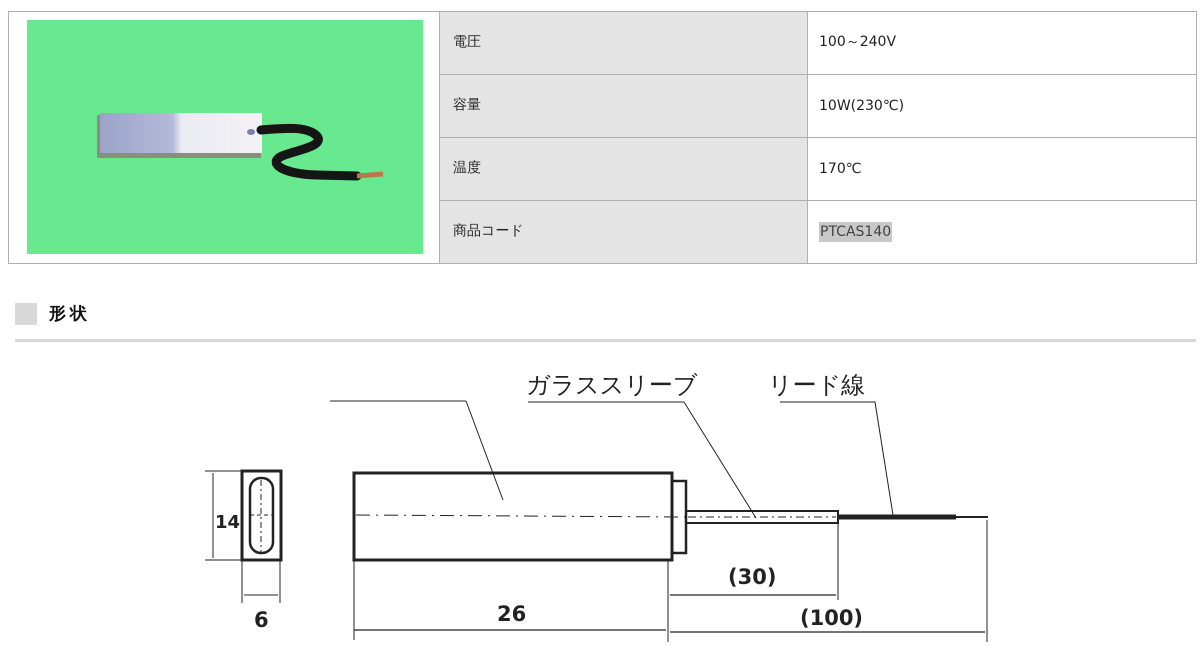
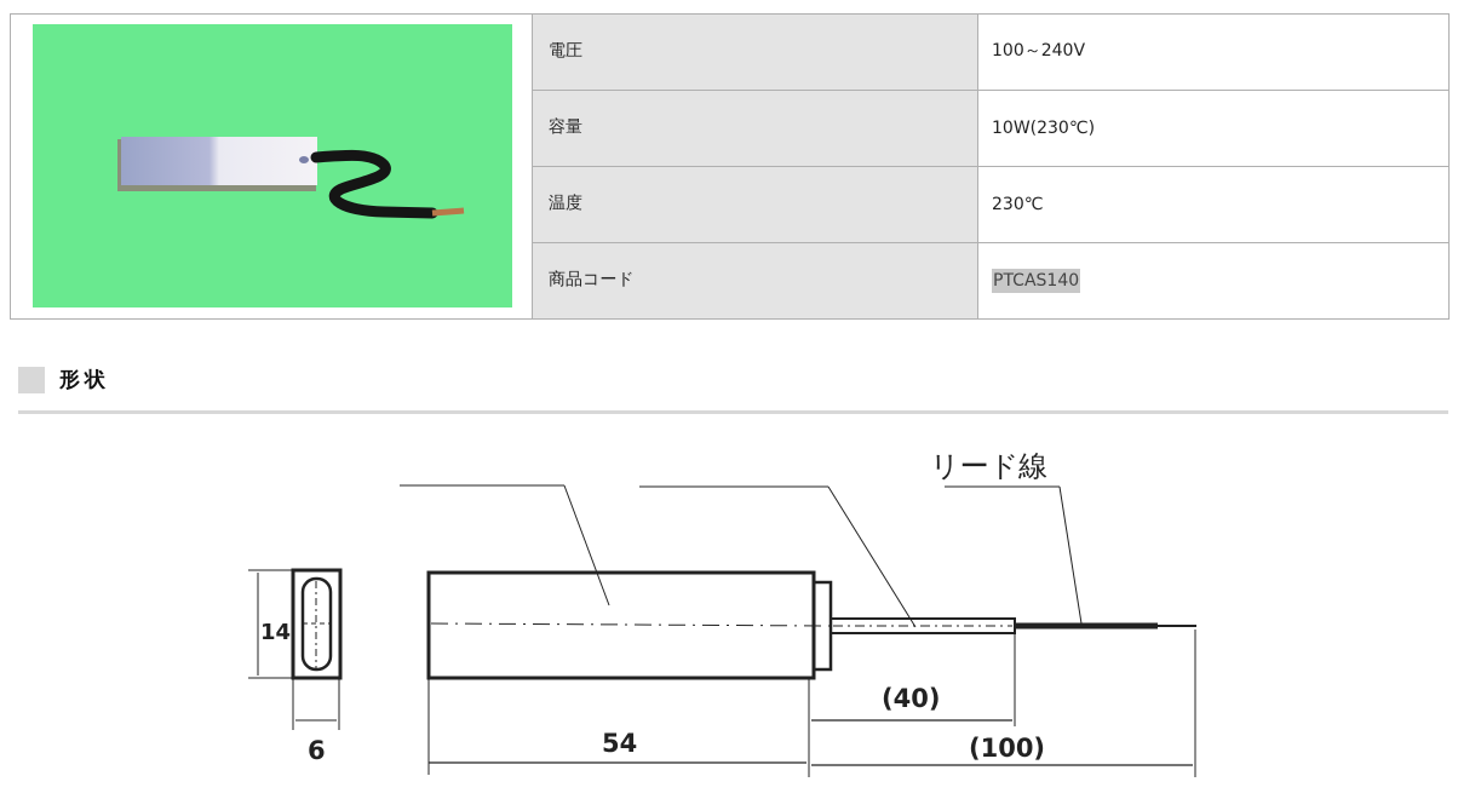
  	電圧	100～240V
  容量	10W(230℃)
- 温度	170℃
+ 温度	230℃
  商品コード	PTCAS140
  形状
- ガラススリーブ
  リード線
  14
  6
- 26
+ 54
- (30)
+ (40)
  (100)
